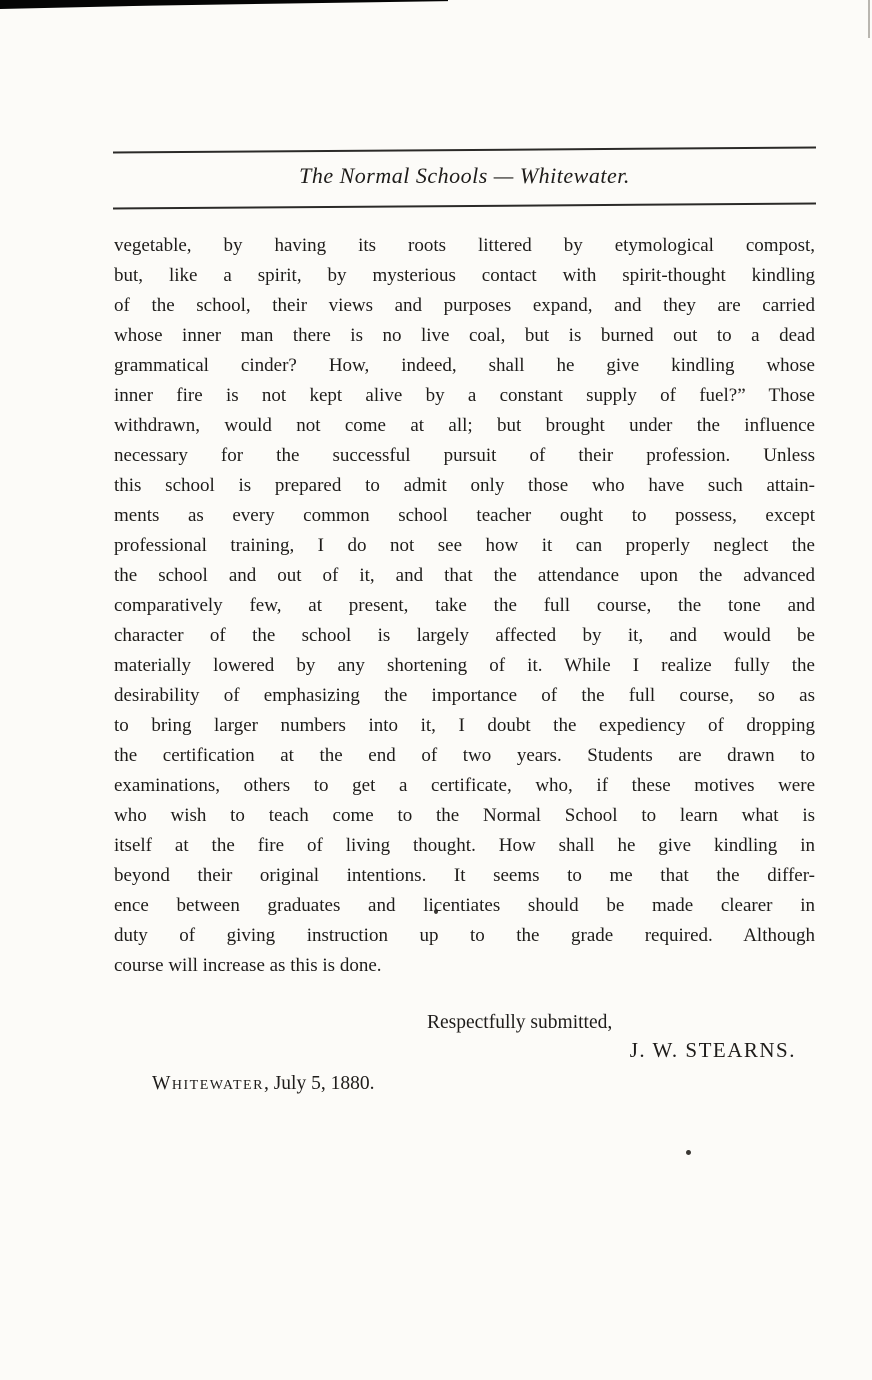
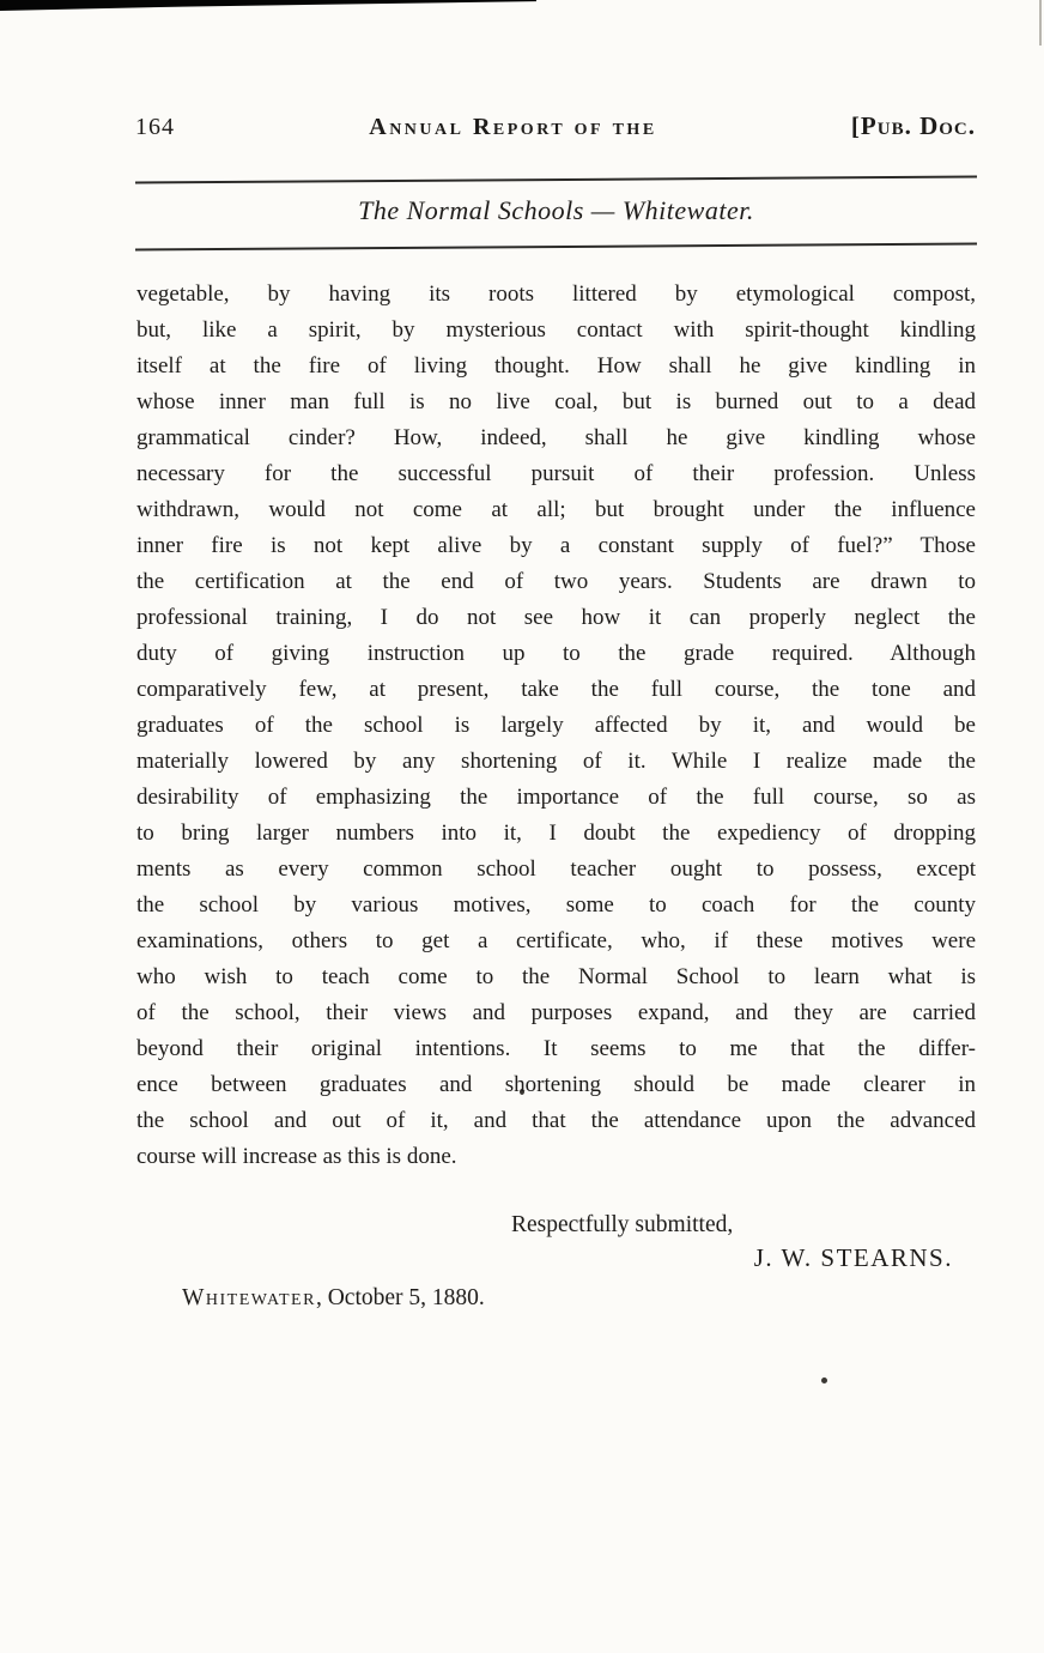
+ 164
+ Annual Report of the
+ [Pub. Doc.
  The Normal Schools — Whitewater.
  vegetable, by having its roots littered by etymological compost,
  but, like a spirit, by mysterious contact with spirit-thought kindling
- of the school, their views and purposes expand, and they are carried
+ itself at the fire of living thought. How shall he give kindling in
- whose inner man there is no live coal, but is burned out to a dead
+ whose inner man full is no live coal, but is burned out to a dead
  grammatical cinder? How, indeed, shall he give kindling whose
- inner fire is not kept alive by a constant supply of fuel?” Those
+ necessary for the successful pursuit of their profession. Unless
  withdrawn, would not come at all; but brought under the influence
- necessary for the successful pursuit of their profession. Unless
+ inner fire is not kept alive by a constant supply of fuel?” Those
- this school is prepared to admit only those who have such attain-
- ments as every common school teacher ought to possess, except
+ the certification at the end of two years. Students are drawn to
  professional training, I do not see how it can properly neglect the
- the school and out of it, and that the attendance upon the advanced
+ duty of giving instruction up to the grade required. Although
  comparatively few, at present, take the full course, the tone and
- character of the school is largely affected by it, and would be
+ graduates of the school is largely affected by it, and would be
- materially lowered by any shortening of it. While I realize fully the
+ materially lowered by any shortening of it. While I realize made the
  desirability of emphasizing the importance of the full course, so as
  to bring larger numbers into it, I doubt the expediency of dropping
- the certification at the end of two years. Students are drawn to
+ ments as every common school teacher ought to possess, except
+ the school by various motives, some to coach for the county
  examinations, others to get a certificate, who, if these motives were
  who wish to teach come to the Normal School to learn what is
- itself at the fire of living thought. How shall he give kindling in
+ of the school, their views and purposes expand, and they are carried
  beyond their original intentions. It seems to me that the differ-
- ence between graduates and licentiates should be made clearer in
+ ence between graduates and shortening should be made clearer in
- duty of giving instruction up to the grade required. Although
+ the school and out of it, and that the attendance upon the advanced
  course will increase as this is done.
  Respectfully submitted,
  J. W. STEARNS.
- Whitewater, July 5, 1880.
+ Whitewater, October 5, 1880.
